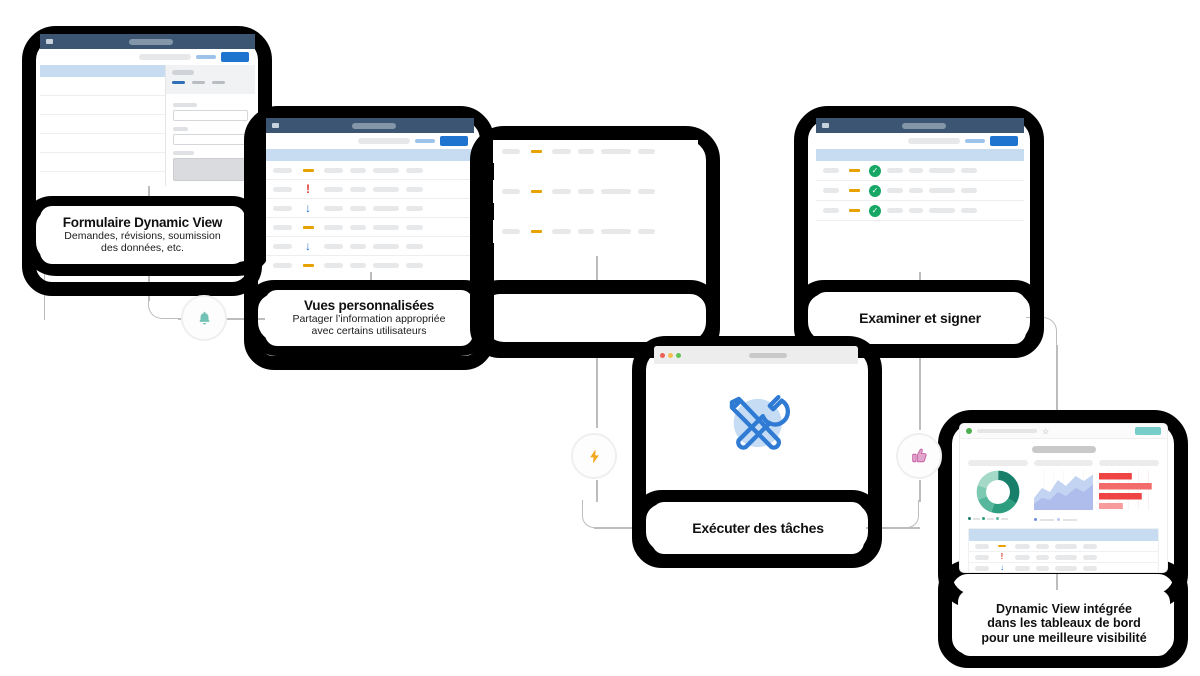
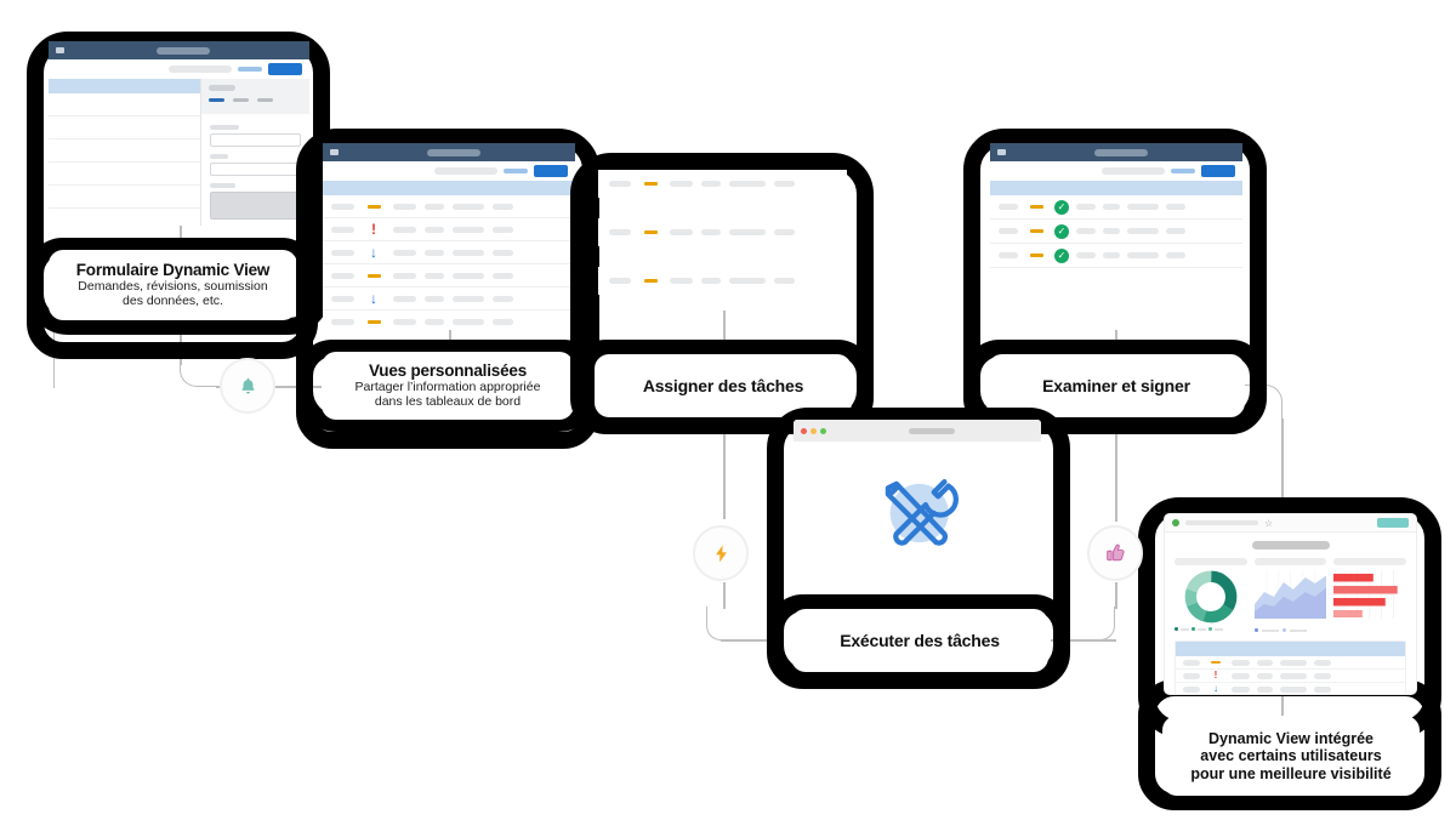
  Formulaire Dynamic View
  Demandes, révisions, soumission
  des données, etc.
  !
  ↓
  ↓
  Vues personnalisées
  Partager l’information appropriée
- avec certains utilisateurs
+ dans les tableaux de bord
+ Assigner des tâches
  ✓
  ✓
  ✓
  Examiner et signer
  Exécuter des tâches
  ☆
  !
  ↓
  Dynamic View intégrée
- dans les tableaux de bord
+ avec certains utilisateurs
  pour une meilleure visibilité
